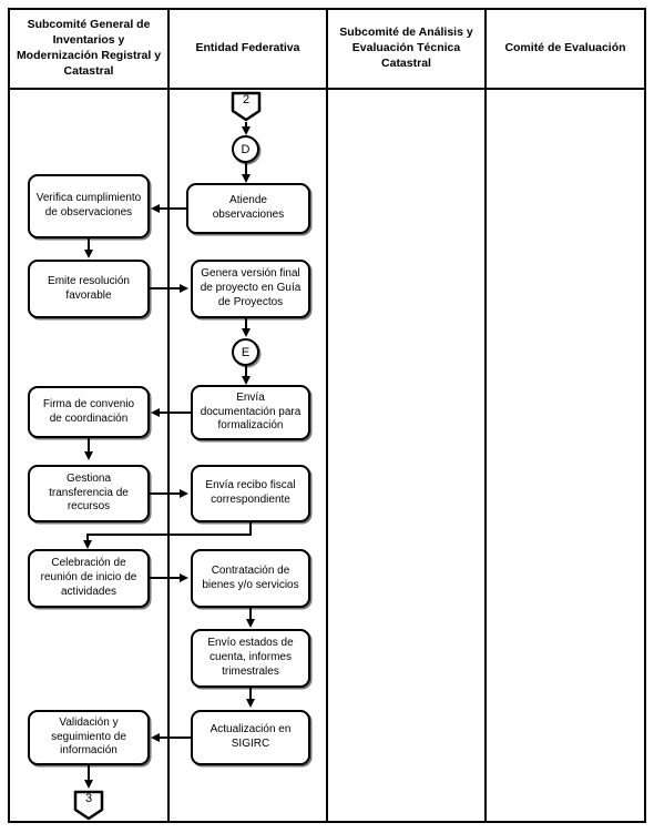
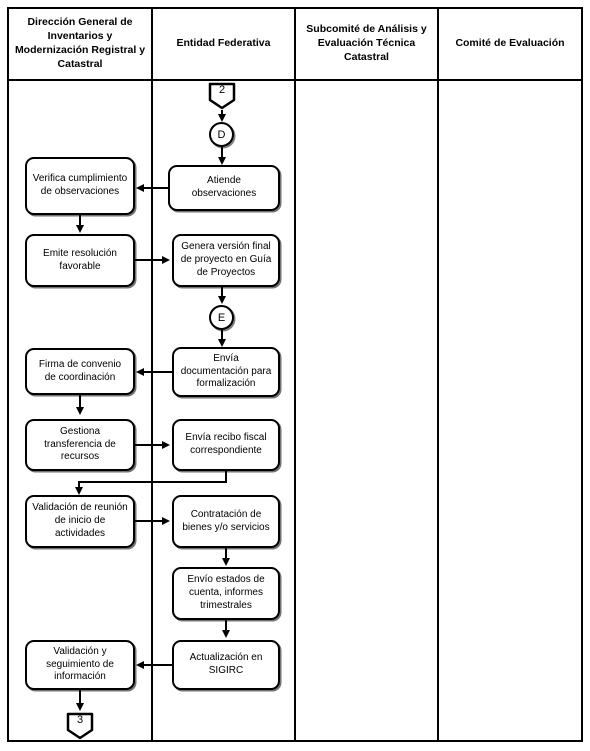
- Subcomité General de Inventarios y Modernización Registral y Catastral
+ Dirección General de Inventarios y Modernización Registral y Catastral
  Entidad Federativa
  Subcomité de Análisis y Evaluación Técnica Catastral
  Comité de Evaluación
  2
  D
  Atiende observaciones
  Verifica cumplimiento de observaciones
  Emite resolución favorable
  Genera versión final de proyecto en Guía de Proyectos
  E
  Envía documentación para formalización
  Firma de convenio de coordinación
  Gestiona transferencia de recursos
  Envía recibo fiscal correspondiente
- Celebración de reunión de inicio de actividades
+ Validación de reunión de inicio de actividades
  Contratación de bienes y/o servicios
  Envío estados de cuenta, informes trimestrales
  Actualización en SIGIRC
  Validación y seguimiento de información
  3
